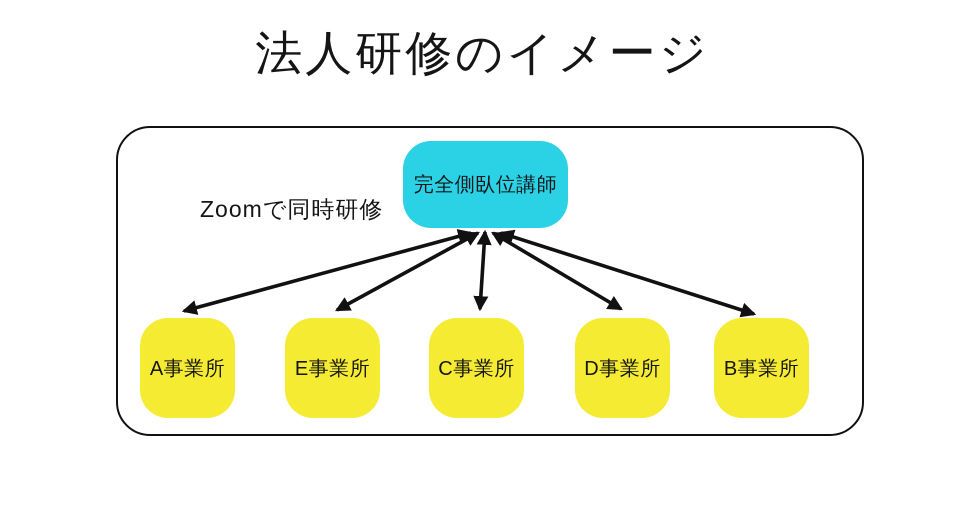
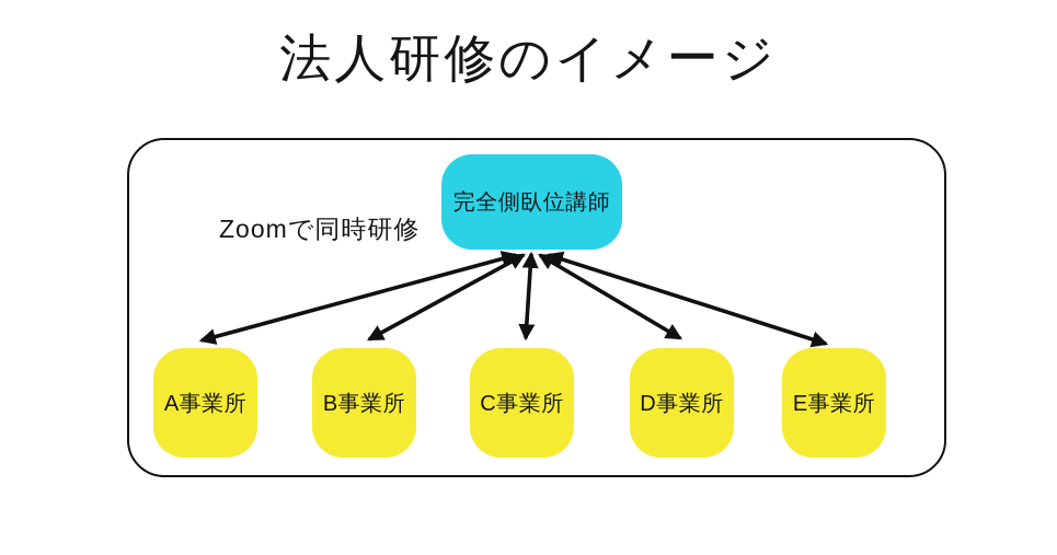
  法人研修のイメージ
  Zoomで同時研修
  完全側臥位講師
  A事業所
- E事業所
+ B事業所
  C事業所
  D事業所
- B事業所
+ E事業所
